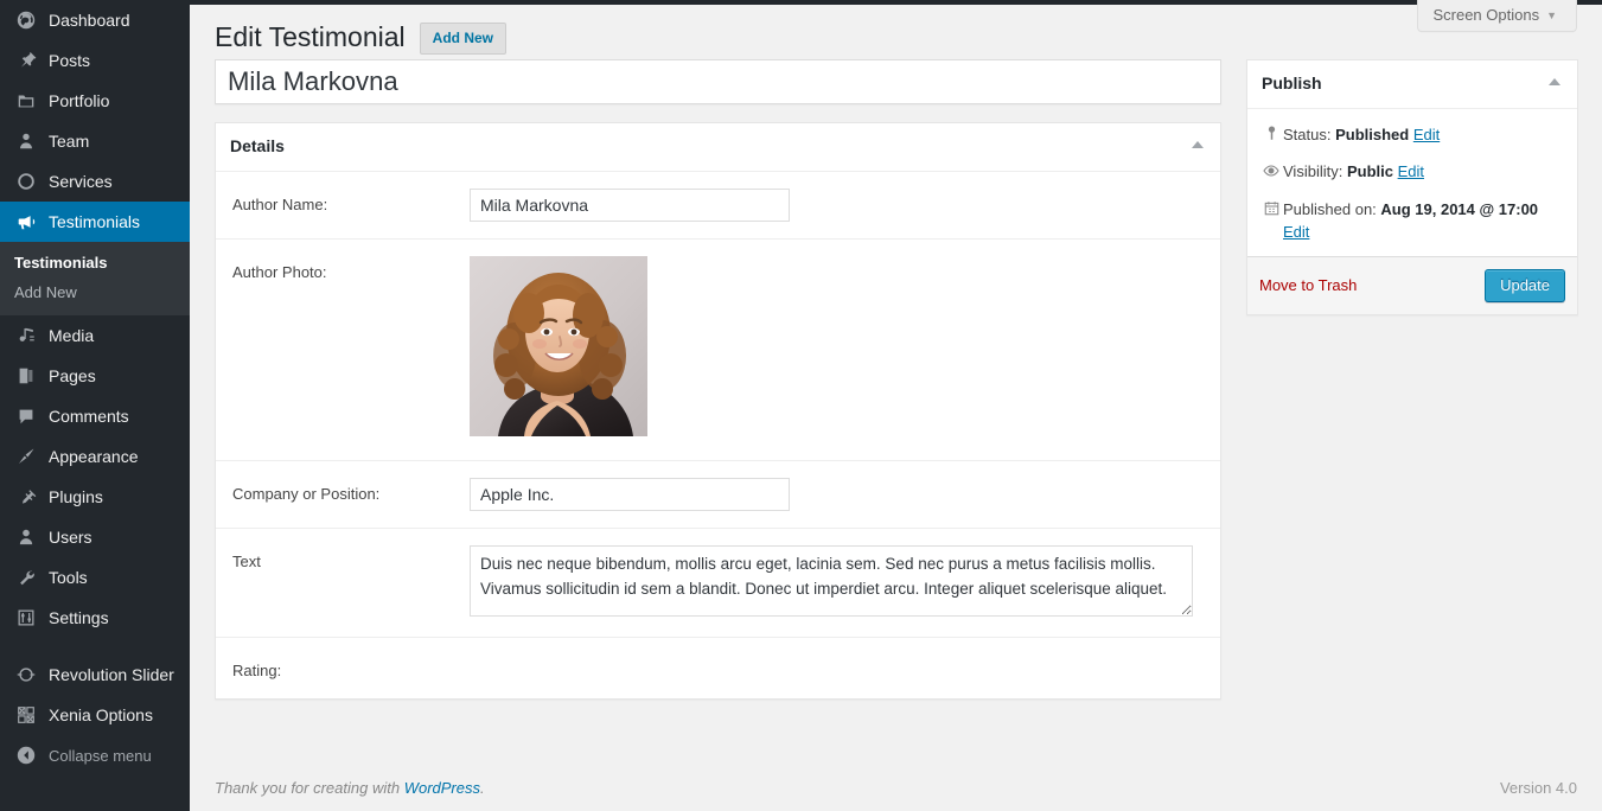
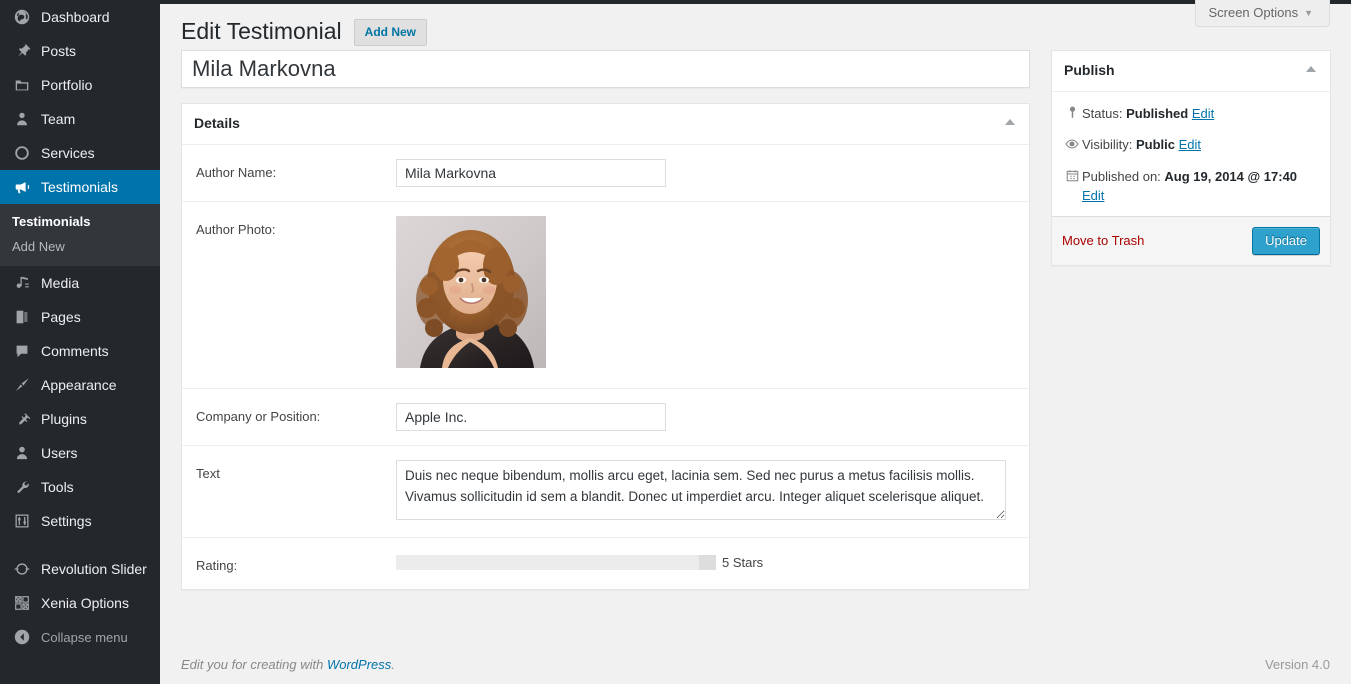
  Dashboard
  Posts
  Portfolio
  Team
  Services
  Testimonials
  Testimonials
  Add New
  Media
  Pages
  Comments
  Appearance
  Plugins
  Users
  Tools
  Settings
  Revolution Slider
  Xenia Options
  Collapse menu
  Screen Options ▼
  Edit Testimonial
  Add New
  Mila Markovna
  Details
  Author Name:
  Mila Markovna
  Author Photo:
  Company or Position:
  Apple Inc.
  Text
  Rating:
+ 5 Stars
  Publish
  Status: Published Edit
  Visibility: Public Edit
- Published on: Aug 19, 2014 @ 17:00
+ Published on: Aug 19, 2014 @ 17:40
  Edit
  Move to Trash
  Update
- Thank you for creating with WordPress.
+ Edit you for creating with WordPress.
  Version 4.0
